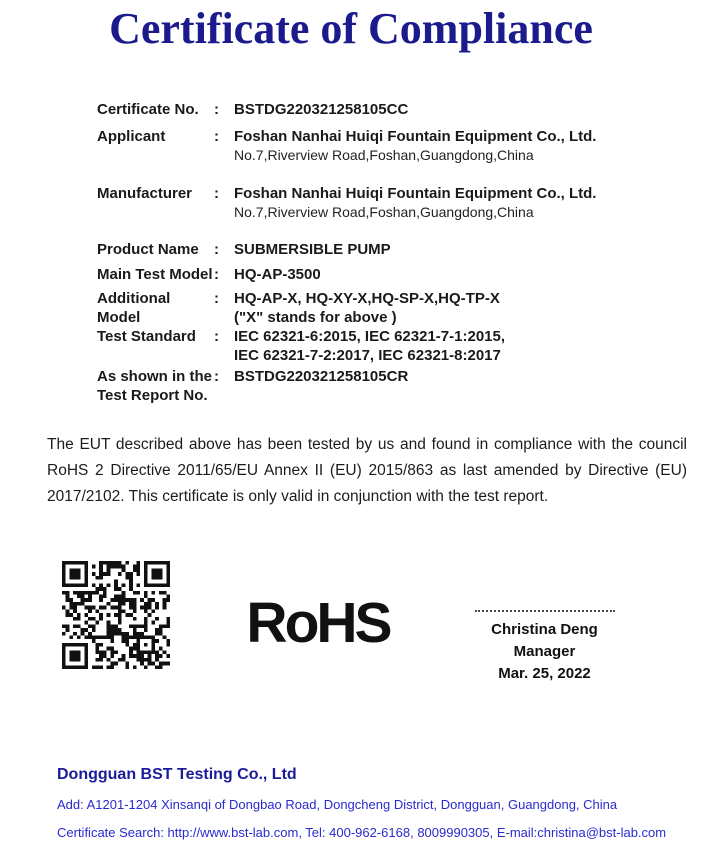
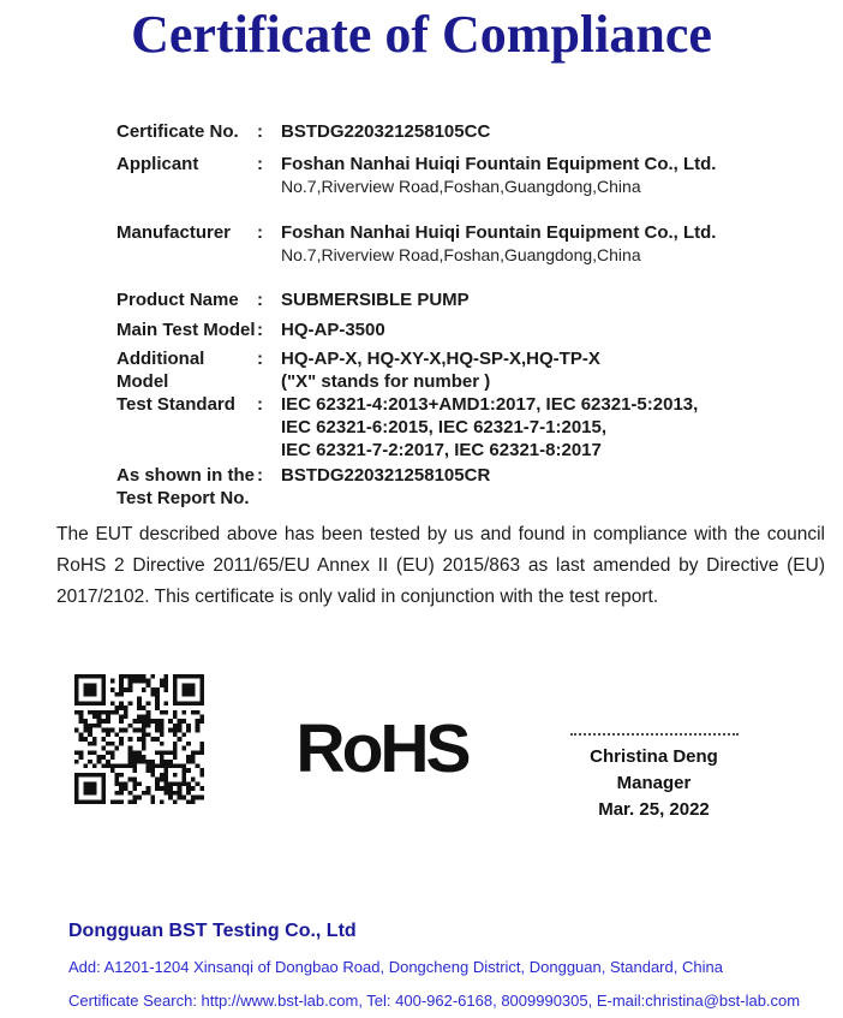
  Certificate of Compliance
  Certificate No.
  :
  BSTDG220321258105CC
  Applicant
  :
  Foshan Nanhai Huiqi Fountain Equipment Co., Ltd.
  No.7,Riverview Road,Foshan,Guangdong,China
  Manufacturer
  :
  Foshan Nanhai Huiqi Fountain Equipment Co., Ltd.
  No.7,Riverview Road,Foshan,Guangdong,China
  Product Name
  :
  SUBMERSIBLE PUMP
  Main Test Model
  :
  HQ-AP-3500
  Additional Model
  :
  HQ-AP-X, HQ-XY-X,HQ-SP-X,HQ-TP-X
- ("X" stands for above )
+ ("X" stands for number )
  Test Standard
  :
+ IEC 62321-4:2013+AMD1:2017, IEC 62321-5:2013,
  IEC 62321-6:2015, IEC 62321-7-1:2015,
  IEC 62321-7-2:2017, IEC 62321-8:2017
  As shown in the
  Test Report No.
  :
  BSTDG220321258105CR
  The EUT described above has been tested by us and found in compliance with the council RoHS 2 Directive 2011/65/EU Annex II (EU) 2015/863 as last amended by Directive (EU) 2017/2102. This certificate is only valid in conjunction with the test report.
  RoHS
  Christina Deng
  Manager
  Mar. 25, 2022
  Dongguan BST Testing Co., Ltd
- Add: A1201-1204 Xinsanqi of Dongbao Road, Dongcheng District, Dongguan, Guangdong, China
+ Add: A1201-1204 Xinsanqi of Dongbao Road, Dongcheng District, Dongguan, Standard, China
  Certificate Search: http://www.bst-lab.com, Tel: 400-962-6168, 8009990305, E-mail:christina@bst-lab.com
